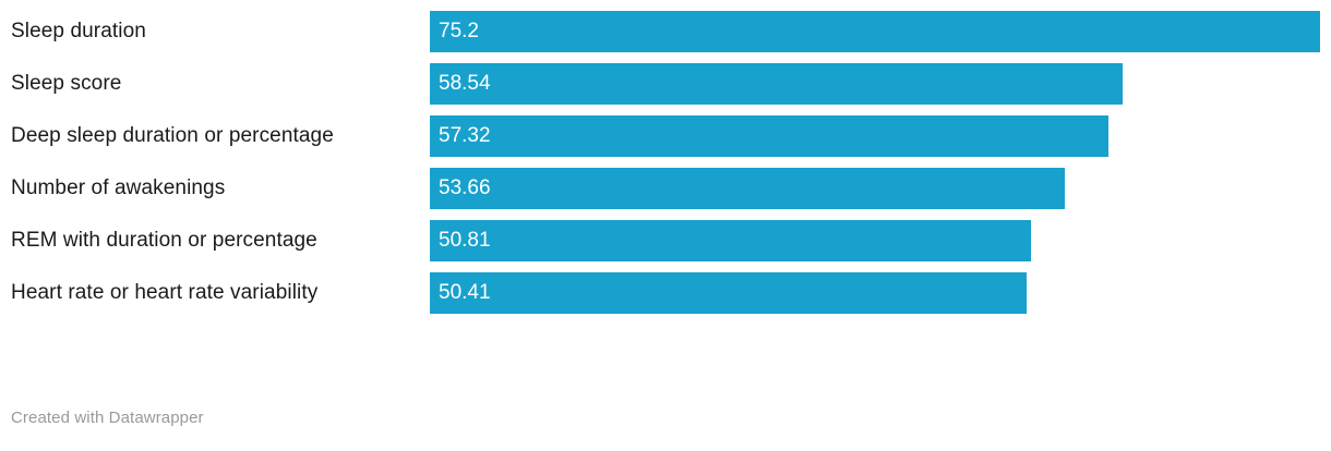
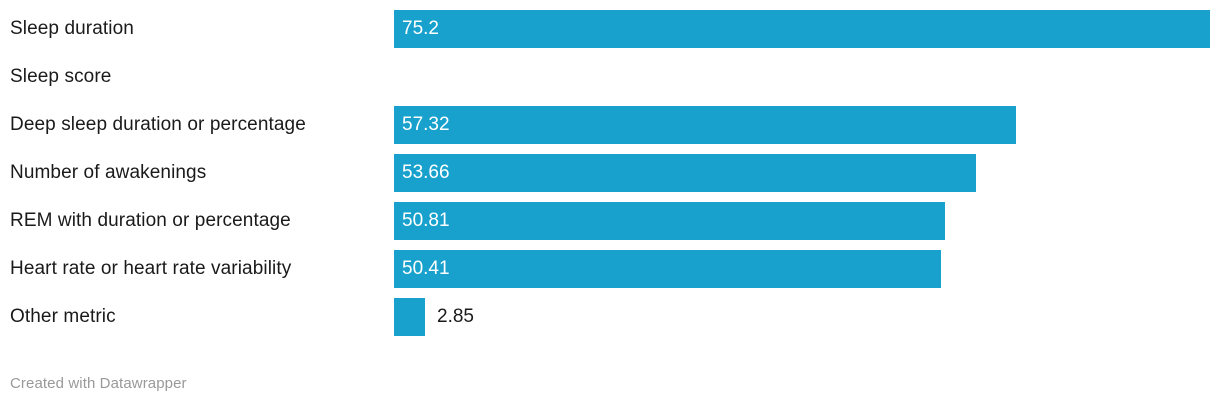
  Sleep duration
  75.2
  Sleep score
- 58.54
  Deep sleep duration or percentage
  57.32
  Number of awakenings
  53.66
  REM with duration or percentage
  50.81
  Heart rate or heart rate variability
  50.41
+ Other metric
+ 2.85
  Created with Datawrapper
